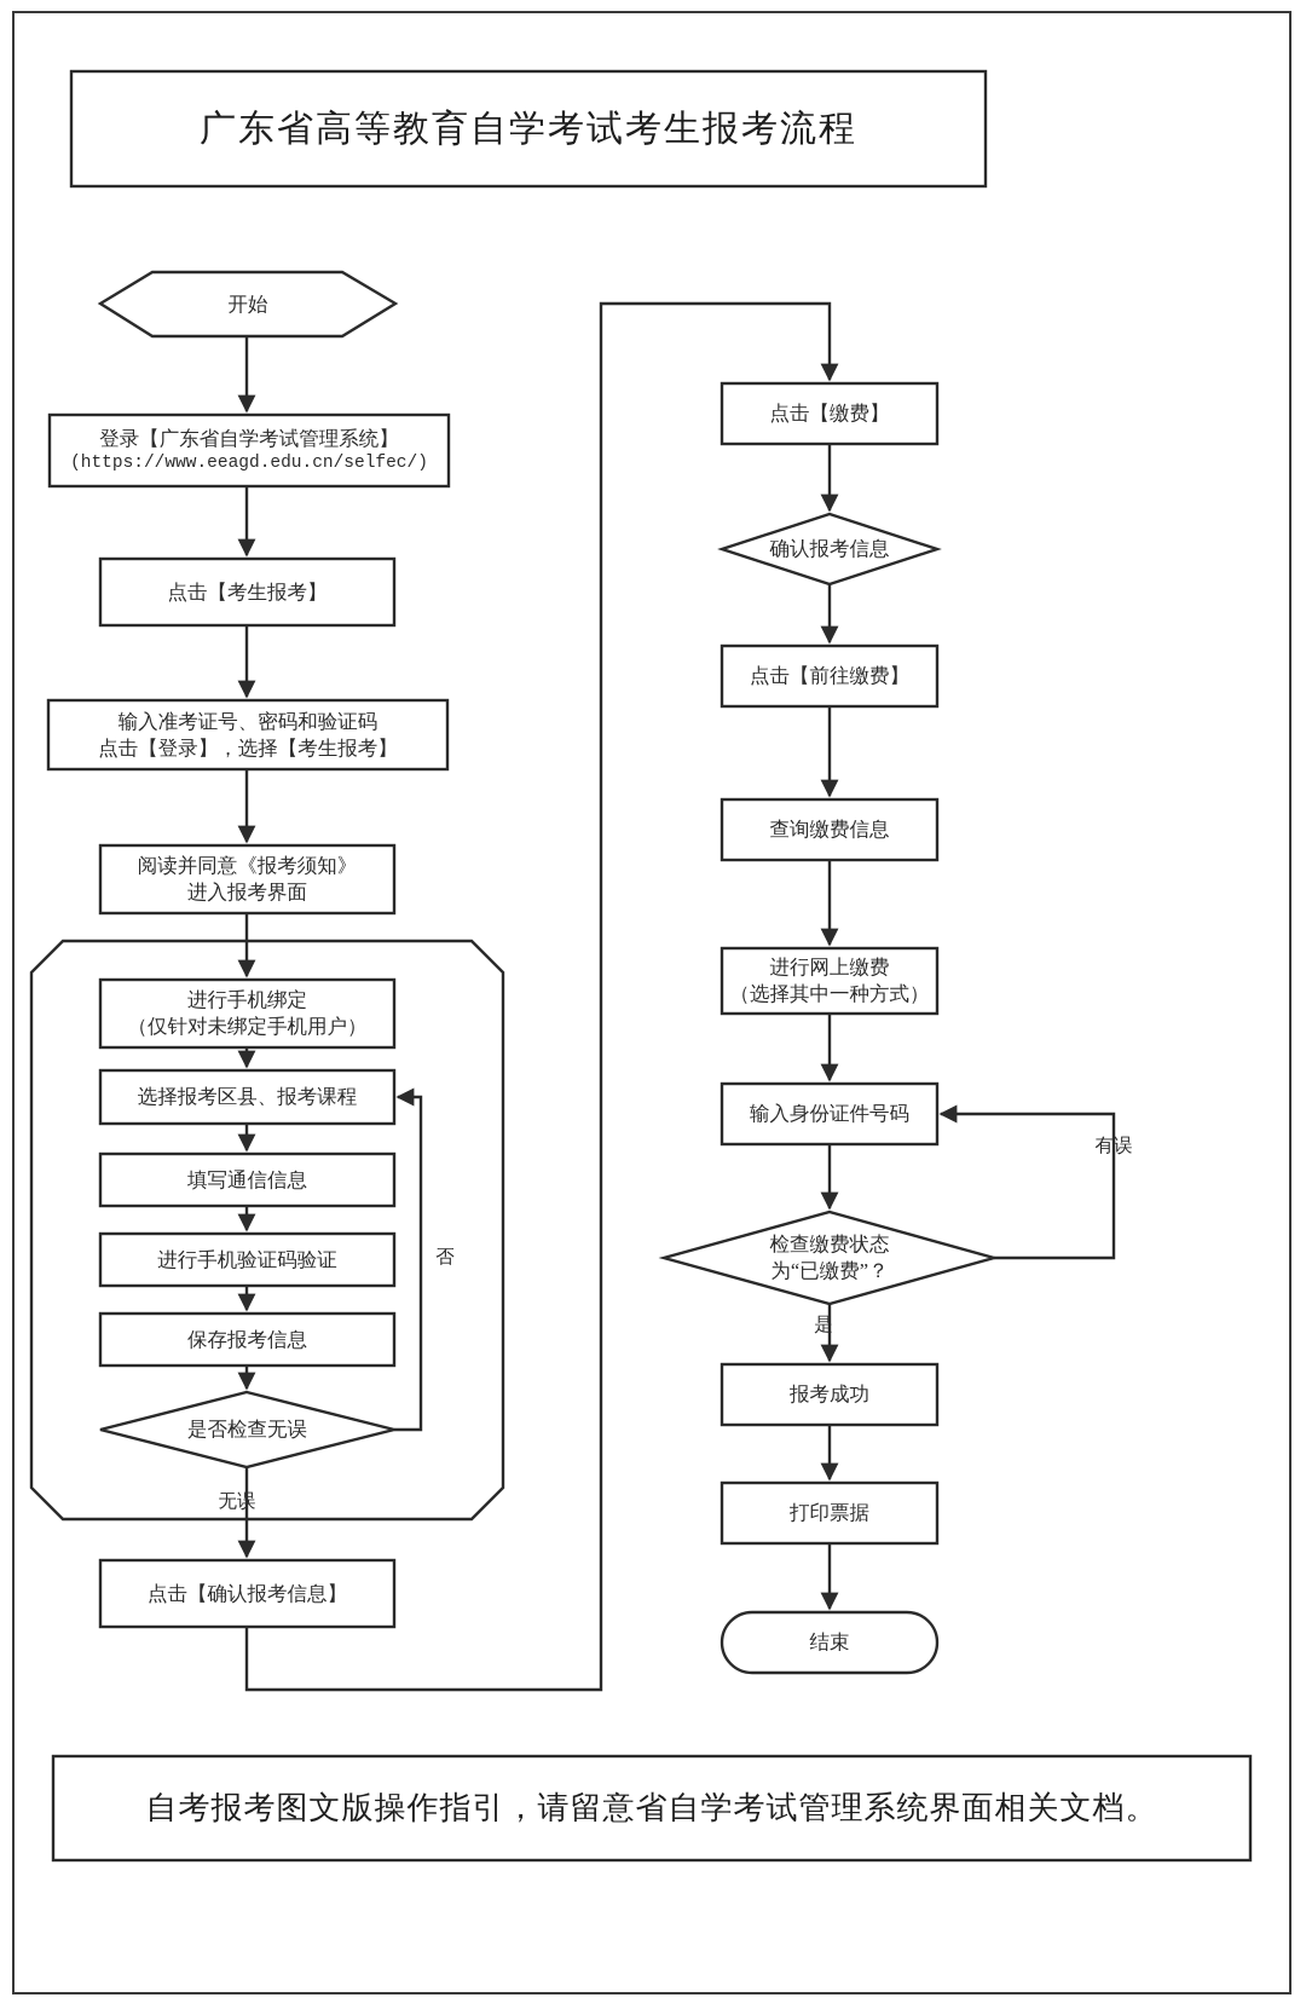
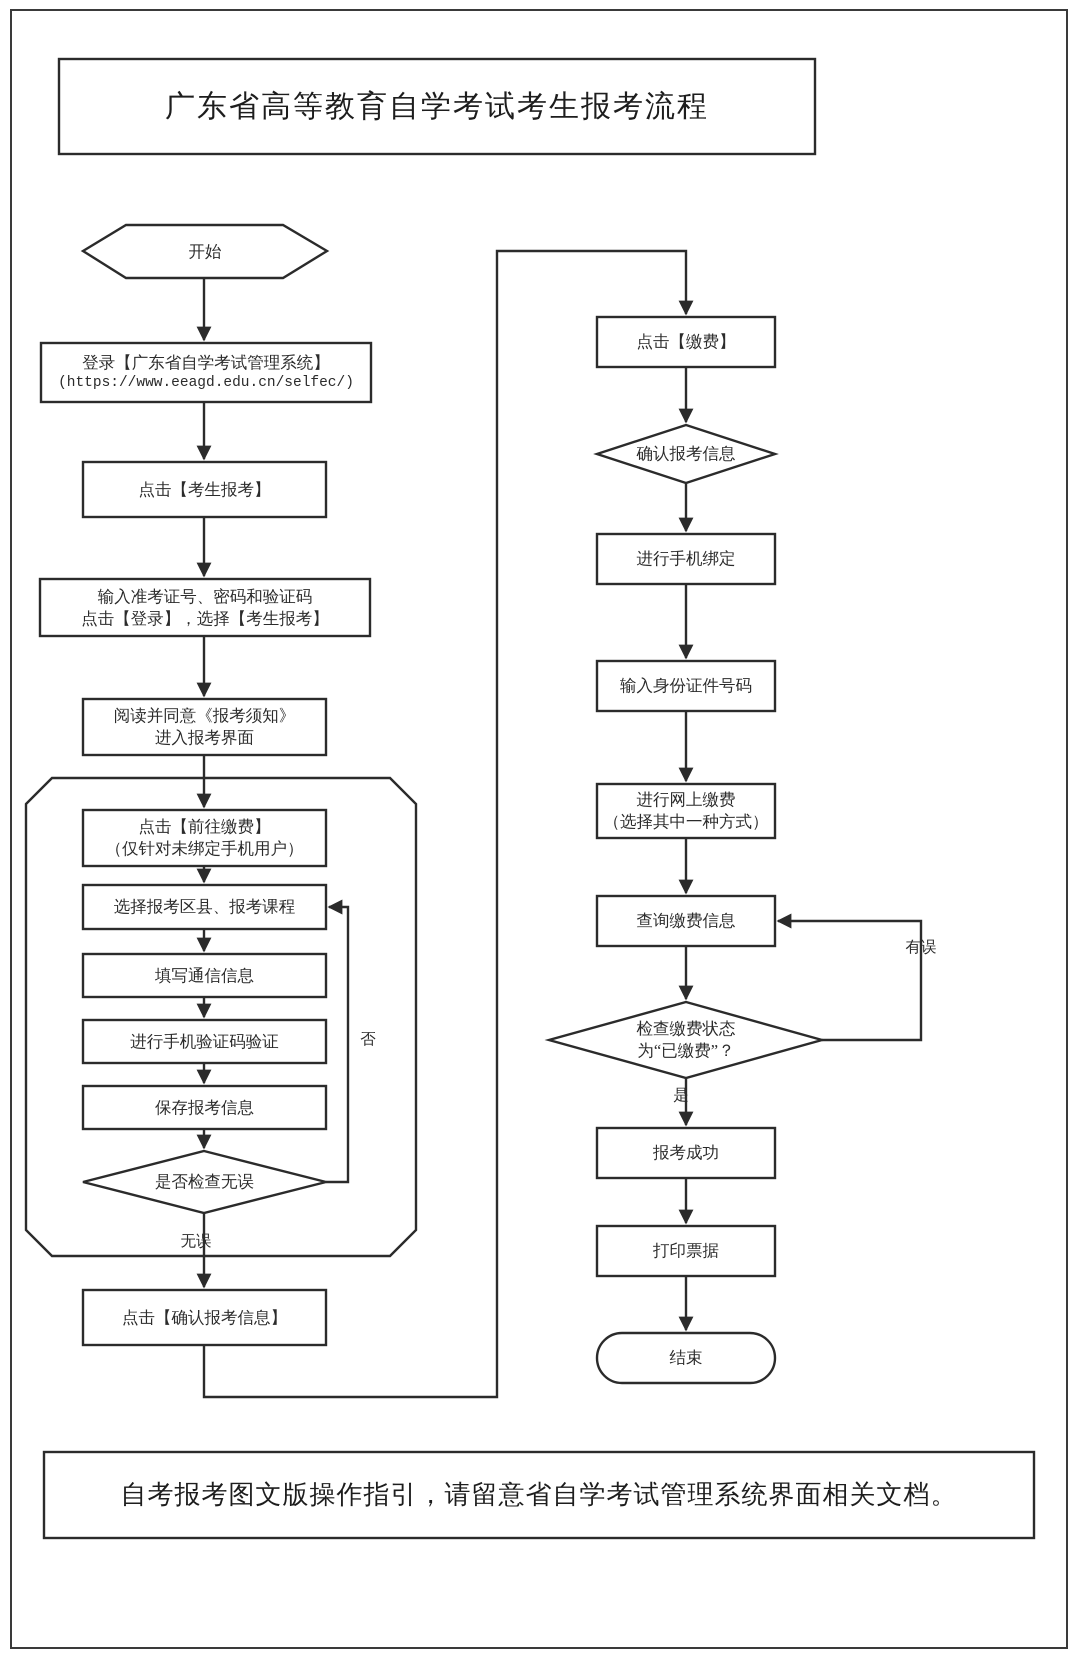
  广东省高等教育自学考试考生报考流程
  自考报考图文版操作指引，请留意省自学考试管理系统界面相关文档。
  开始
  登录【广东省自学考试管理系统】
  (https://www.eeagd.edu.cn/selfec/)
  点击【考生报考】
  输入准考证号、密码和验证码
  点击【登录】，选择【考生报考】
  阅读并同意《报考须知》
  进入报考界面
- 进行手机绑定
+ 点击【前往缴费】
  （仅针对未绑定手机用户）
  选择报考区县、报考课程
  填写通信信息
  进行手机验证码验证
  保存报考信息
  是否检查无误
  点击【确认报考信息】
  点击【缴费】
  确认报考信息
- 点击【前往缴费】
+ 进行手机绑定
- 查询缴费信息
+ 输入身份证件号码
  进行网上缴费
  （选择其中一种方式）
- 输入身份证件号码
+ 查询缴费信息
  检查缴费状态
  为“已缴费”？
  报考成功
  打印票据
  结束
  否
  无误
  有误
  是
